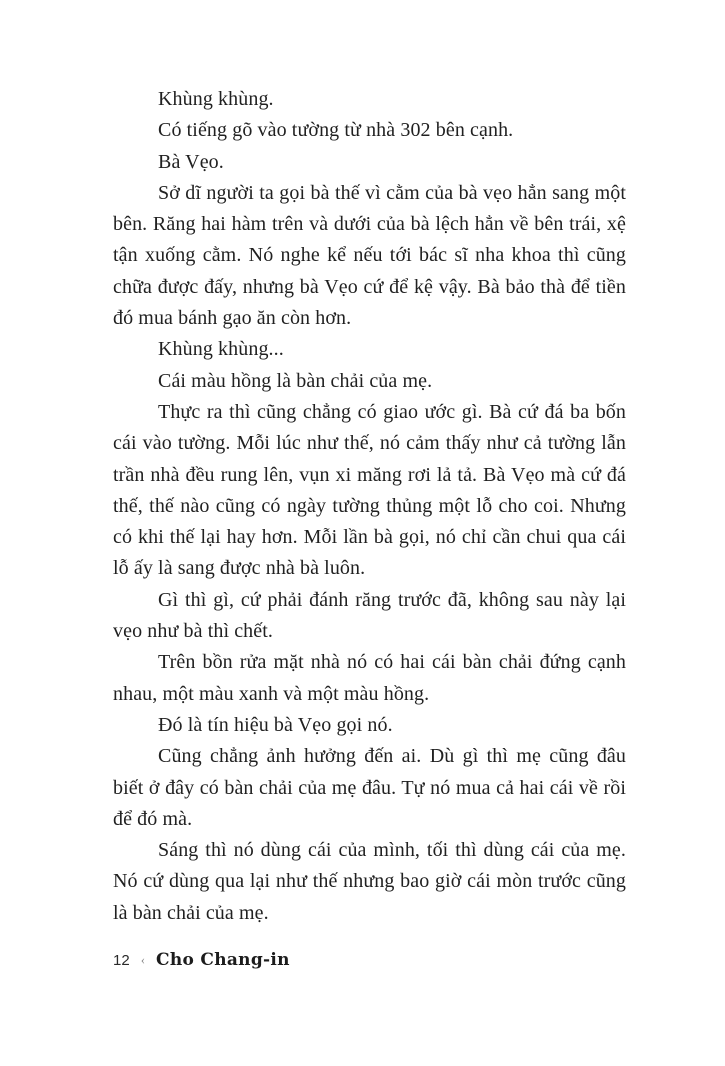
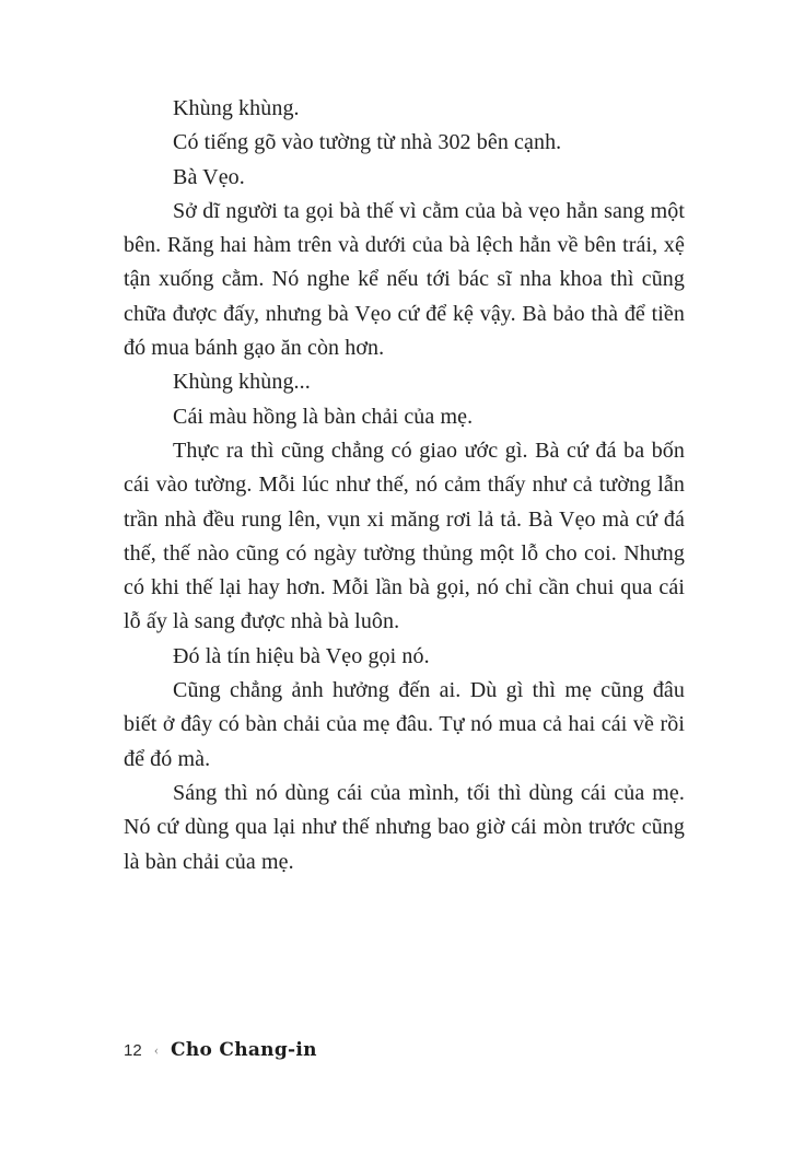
  Khùng khùng.
  Có tiếng gõ vào tường từ nhà 302 bên cạnh.
  Bà Vẹo.
  Sở dĩ người ta gọi bà thế vì cằm của bà vẹo hẳn sang một bên. Răng hai hàm trên và dưới của bà lệch hẳn về bên trái, xệ tận xuống cằm. Nó nghe kể nếu tới bác sĩ nha khoa thì cũng chữa được đấy, nhưng bà Vẹo cứ để kệ vậy. Bà bảo thà để tiền đó mua bánh gạo ăn còn hơn.
  Khùng khùng...
  Cái màu hồng là bàn chải của mẹ.
  Thực ra thì cũng chẳng có giao ước gì. Bà cứ đá ba bốn cái vào tường. Mỗi lúc như thế, nó cảm thấy như cả tường lẫn trần nhà đều rung lên, vụn xi măng rơi lả tả. Bà Vẹo mà cứ đá thế, thế nào cũng có ngày tường thủng một lỗ cho coi. Nhưng có khi thế lại hay hơn. Mỗi lần bà gọi, nó chỉ cần chui qua cái lỗ ấy là sang được nhà bà luôn.
- Gì thì gì, cứ phải đánh răng trước đã, không sau này lại vẹo như bà thì chết.
- Trên bồn rửa mặt nhà nó có hai cái bàn chải đứng cạnh nhau, một màu xanh và một màu hồng.
  Đó là tín hiệu bà Vẹo gọi nó.
  Cũng chẳng ảnh hưởng đến ai. Dù gì thì mẹ cũng đâu biết ở đây có bàn chải của mẹ đâu. Tự nó mua cả hai cái về rồi để đó mà.
  Sáng thì nó dùng cái của mình, tối thì dùng cái của mẹ. Nó cứ dùng qua lại như thế nhưng bao giờ cái mòn trước cũng là bàn chải của mẹ.
  12
  ‹
  Cho Chang-in
